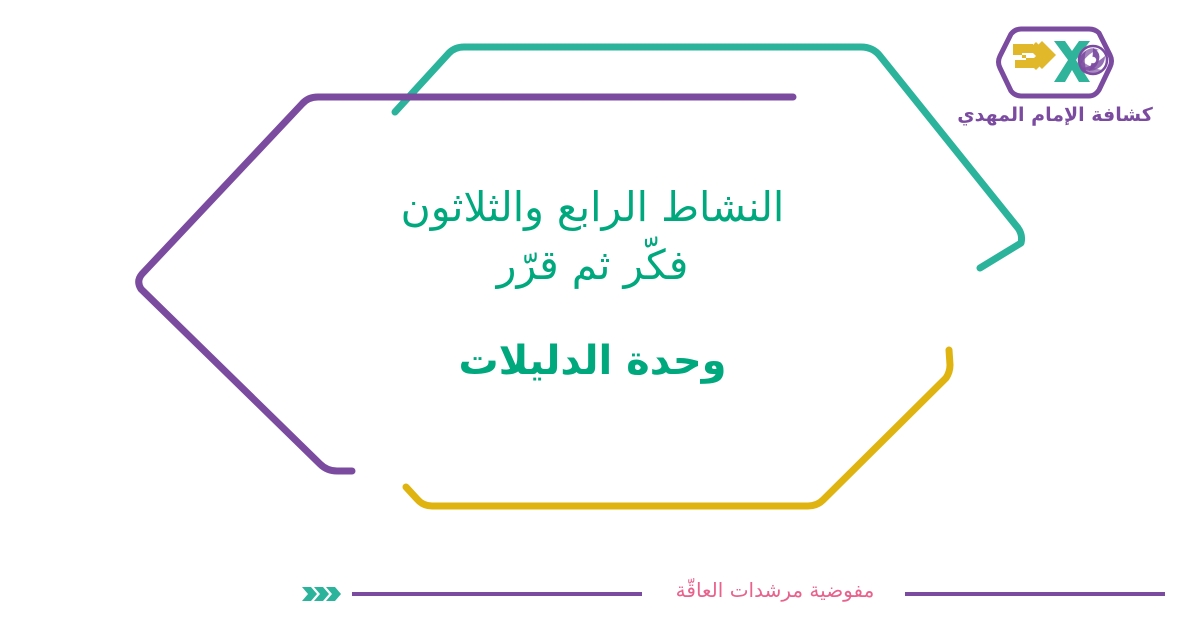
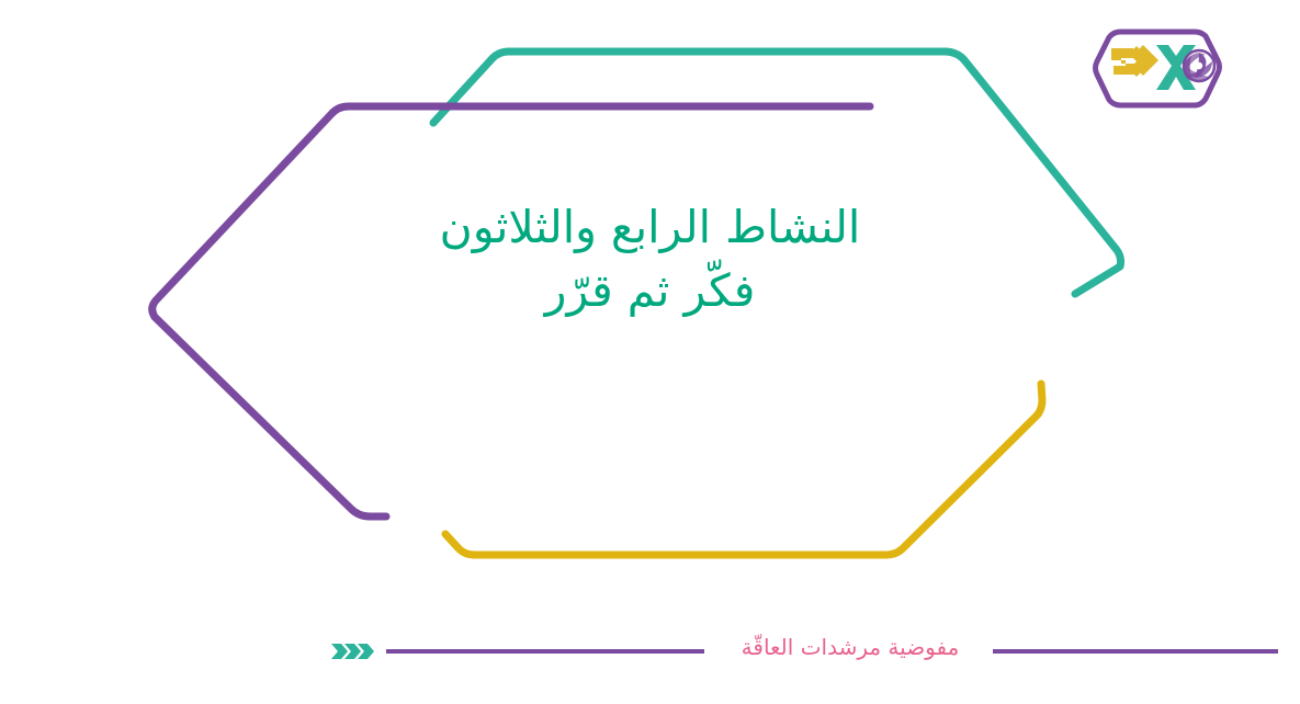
  النشاط الرابع والثلاثون
  فكّر ثم قرّر
- وحدة الدليلات
- كشافة الإمام المهدي
  مفوضية مرشدات العاقّة
